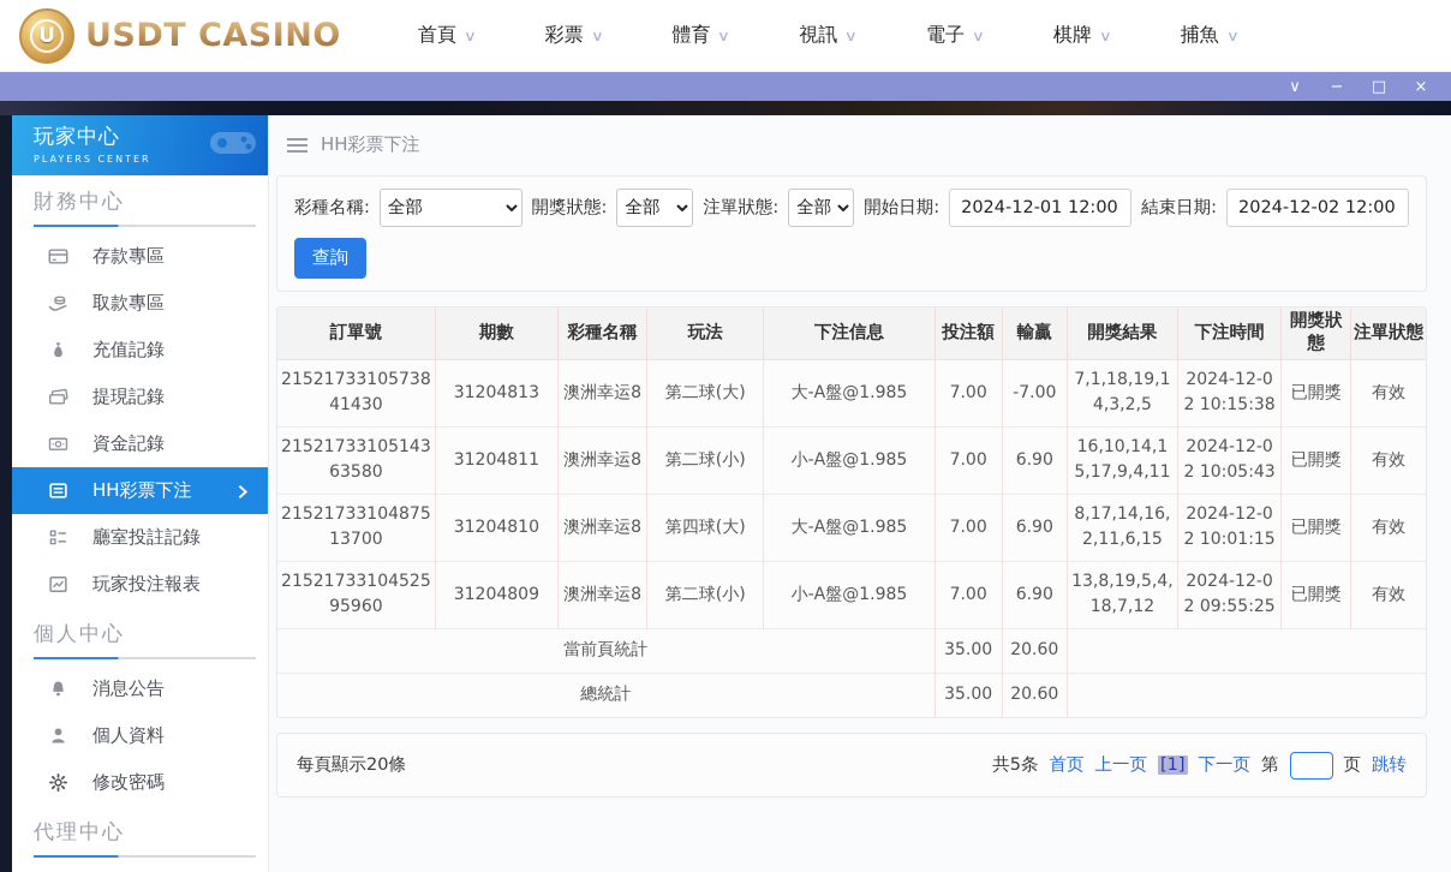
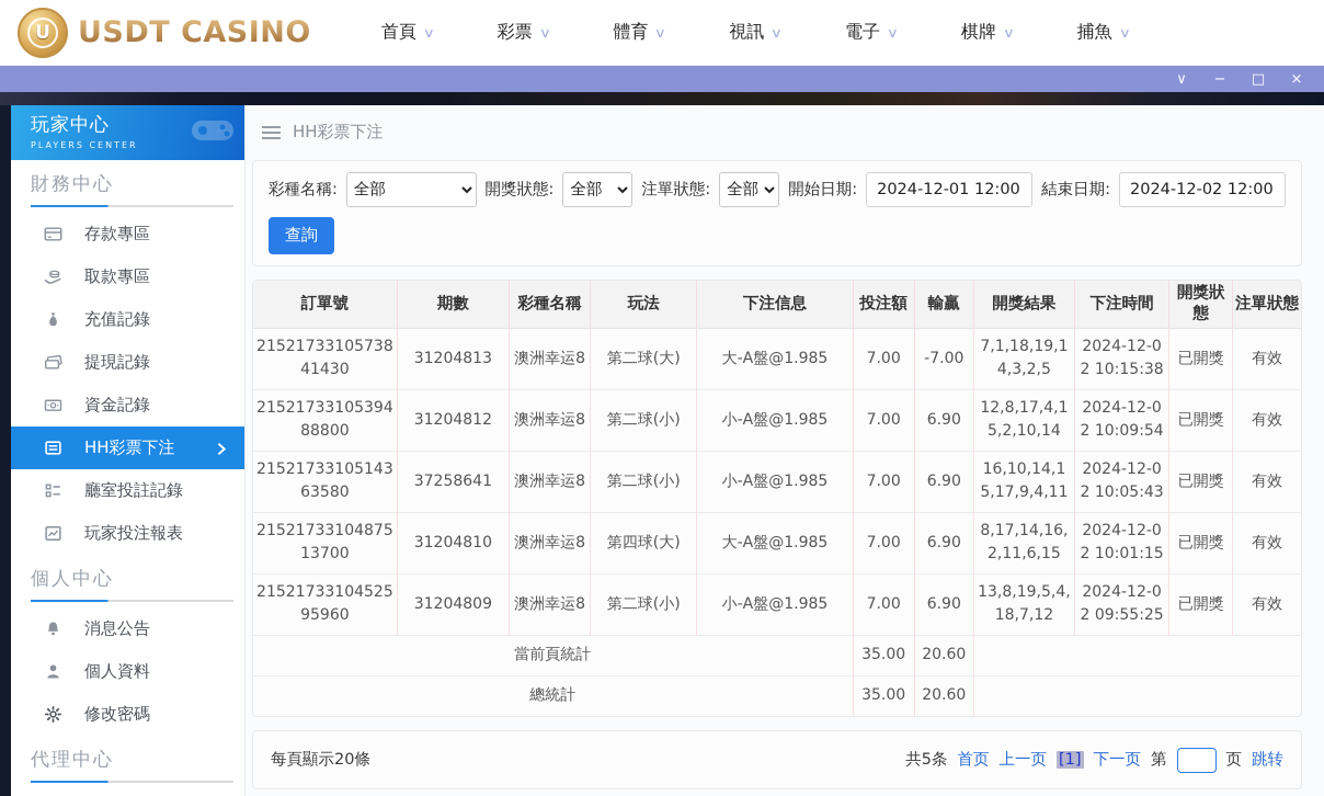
  U
  USDT CASINO
  首頁
  ∨
  彩票
  ∨
  體育
  ∨
  視訊
  ∨
  電子
  ∨
  棋牌
  ∨
  捕魚
  ∨
  ∨
  −
  □
  ×
  玩家中心
  PLAYERS CENTER
  財務中心
  存款專區
  取款專區
  充值記錄
  提現記錄
  資金記錄
  HH彩票下注
  廳室投註記錄
  玩家投注報表
  個人中心
  消息公告
  個人資料
  修改密碼
  代理中心
  HH彩票下注
  彩種名稱:
  全部
  開獎狀態:
  全部
  注單狀態:
  全部
  開始日期:
  2024-12-01 12:00
  結束日期:
  2024-12-02 12:00
  查詢
  訂單號	期數	彩種名稱	玩法	下注信息	投注額	輸贏	開獎結果	下注時間	開獎狀態	注單狀態
  2152173310573841430	31204813	澳洲幸运8	第二球(大)	大-A盤@1.985	7.00	-7.00	7,1,18,19,14,3,2,5	2024-12-02 10:15:38	已開獎	有效
+ 2152173310539488800	31204812	澳洲幸运8	第二球(小)	小-A盤@1.985	7.00	6.90	12,8,17,4,15,2,10,14	2024-12-02 10:09:54	已開獎	有效
- 2152173310514363580	31204811	澳洲幸运8	第二球(小)	小-A盤@1.985	7.00	6.90	16,10,14,15,17,9,4,11	2024-12-02 10:05:43	已開獎	有效
+ 2152173310514363580	37258641	澳洲幸运8	第二球(小)	小-A盤@1.985	7.00	6.90	16,10,14,15,17,9,4,11	2024-12-02 10:05:43	已開獎	有效
  2152173310487513700	31204810	澳洲幸运8	第四球(大)	大-A盤@1.985	7.00	6.90	8,17,14,16,2,11,6,15	2024-12-02 10:01:15	已開獎	有效
  2152173310452595960	31204809	澳洲幸运8	第二球(小)	小-A盤@1.985	7.00	6.90	13,8,19,5,4,18,7,12	2024-12-02 09:55:25	已開獎	有效
  當前頁統計	35.00	20.60
  總統計	35.00	20.60
  每頁顯示20條
  共5条
  首页
  上一页
  [1]
  下一页
  第
  页
  跳转
